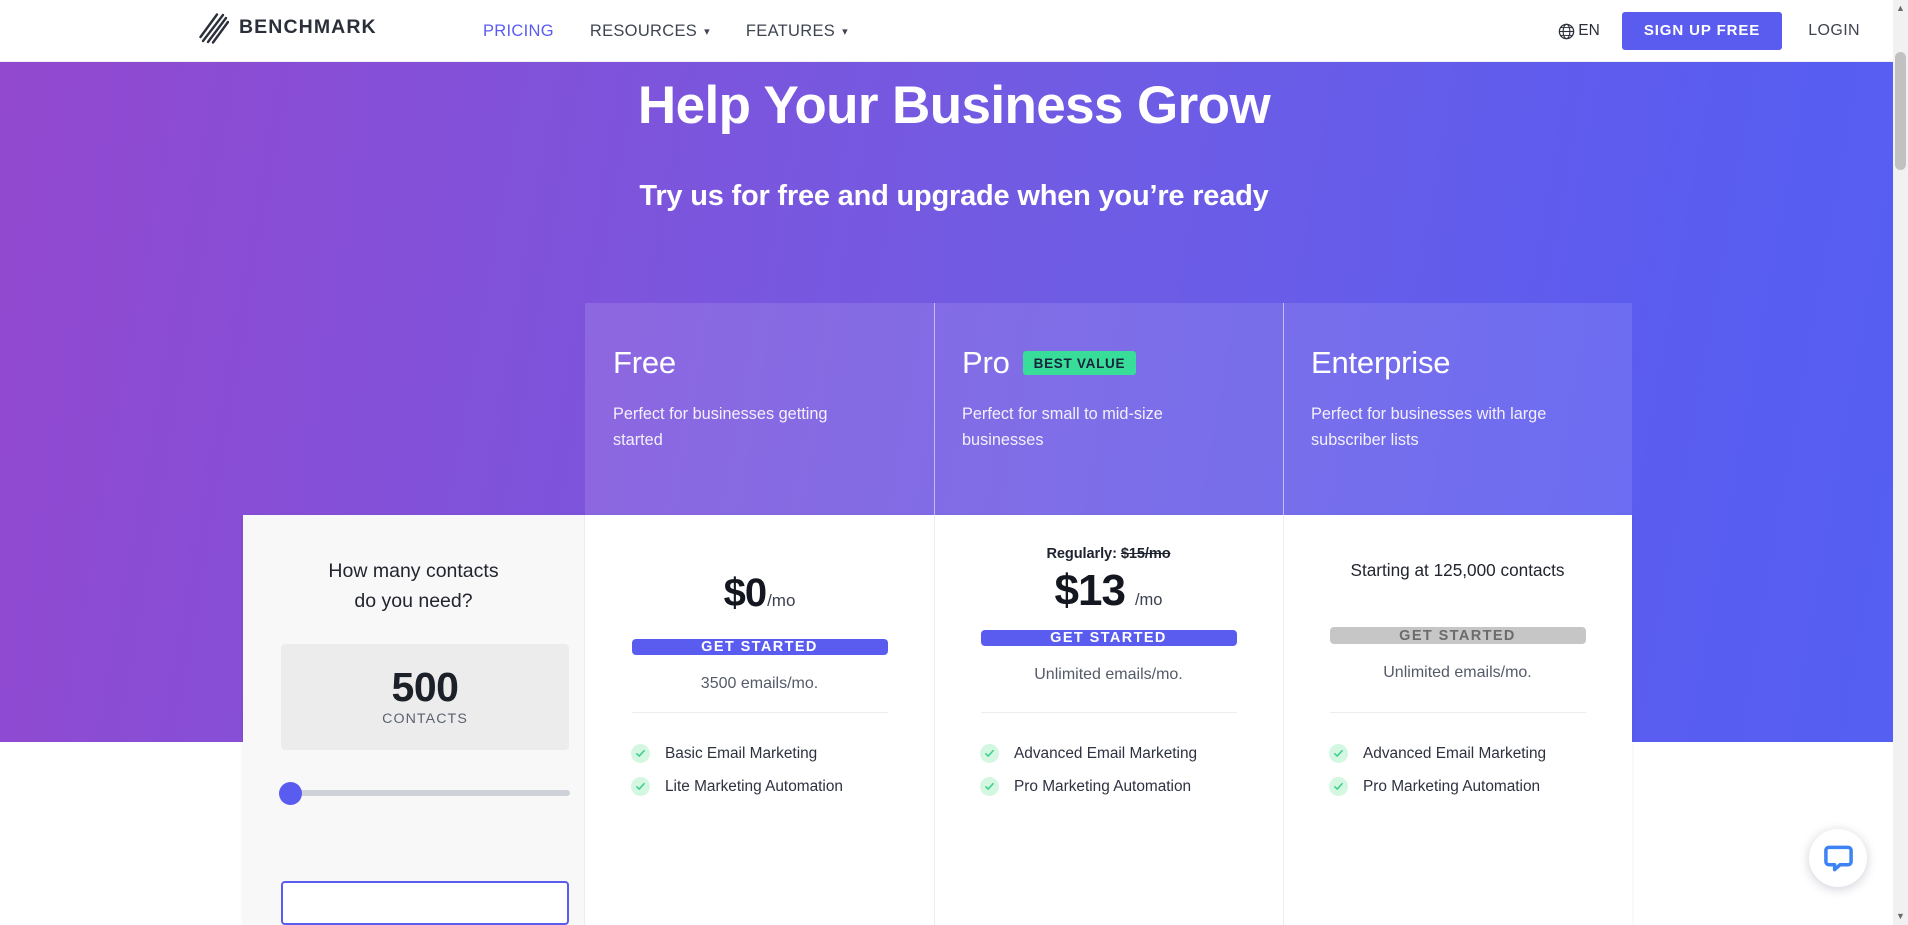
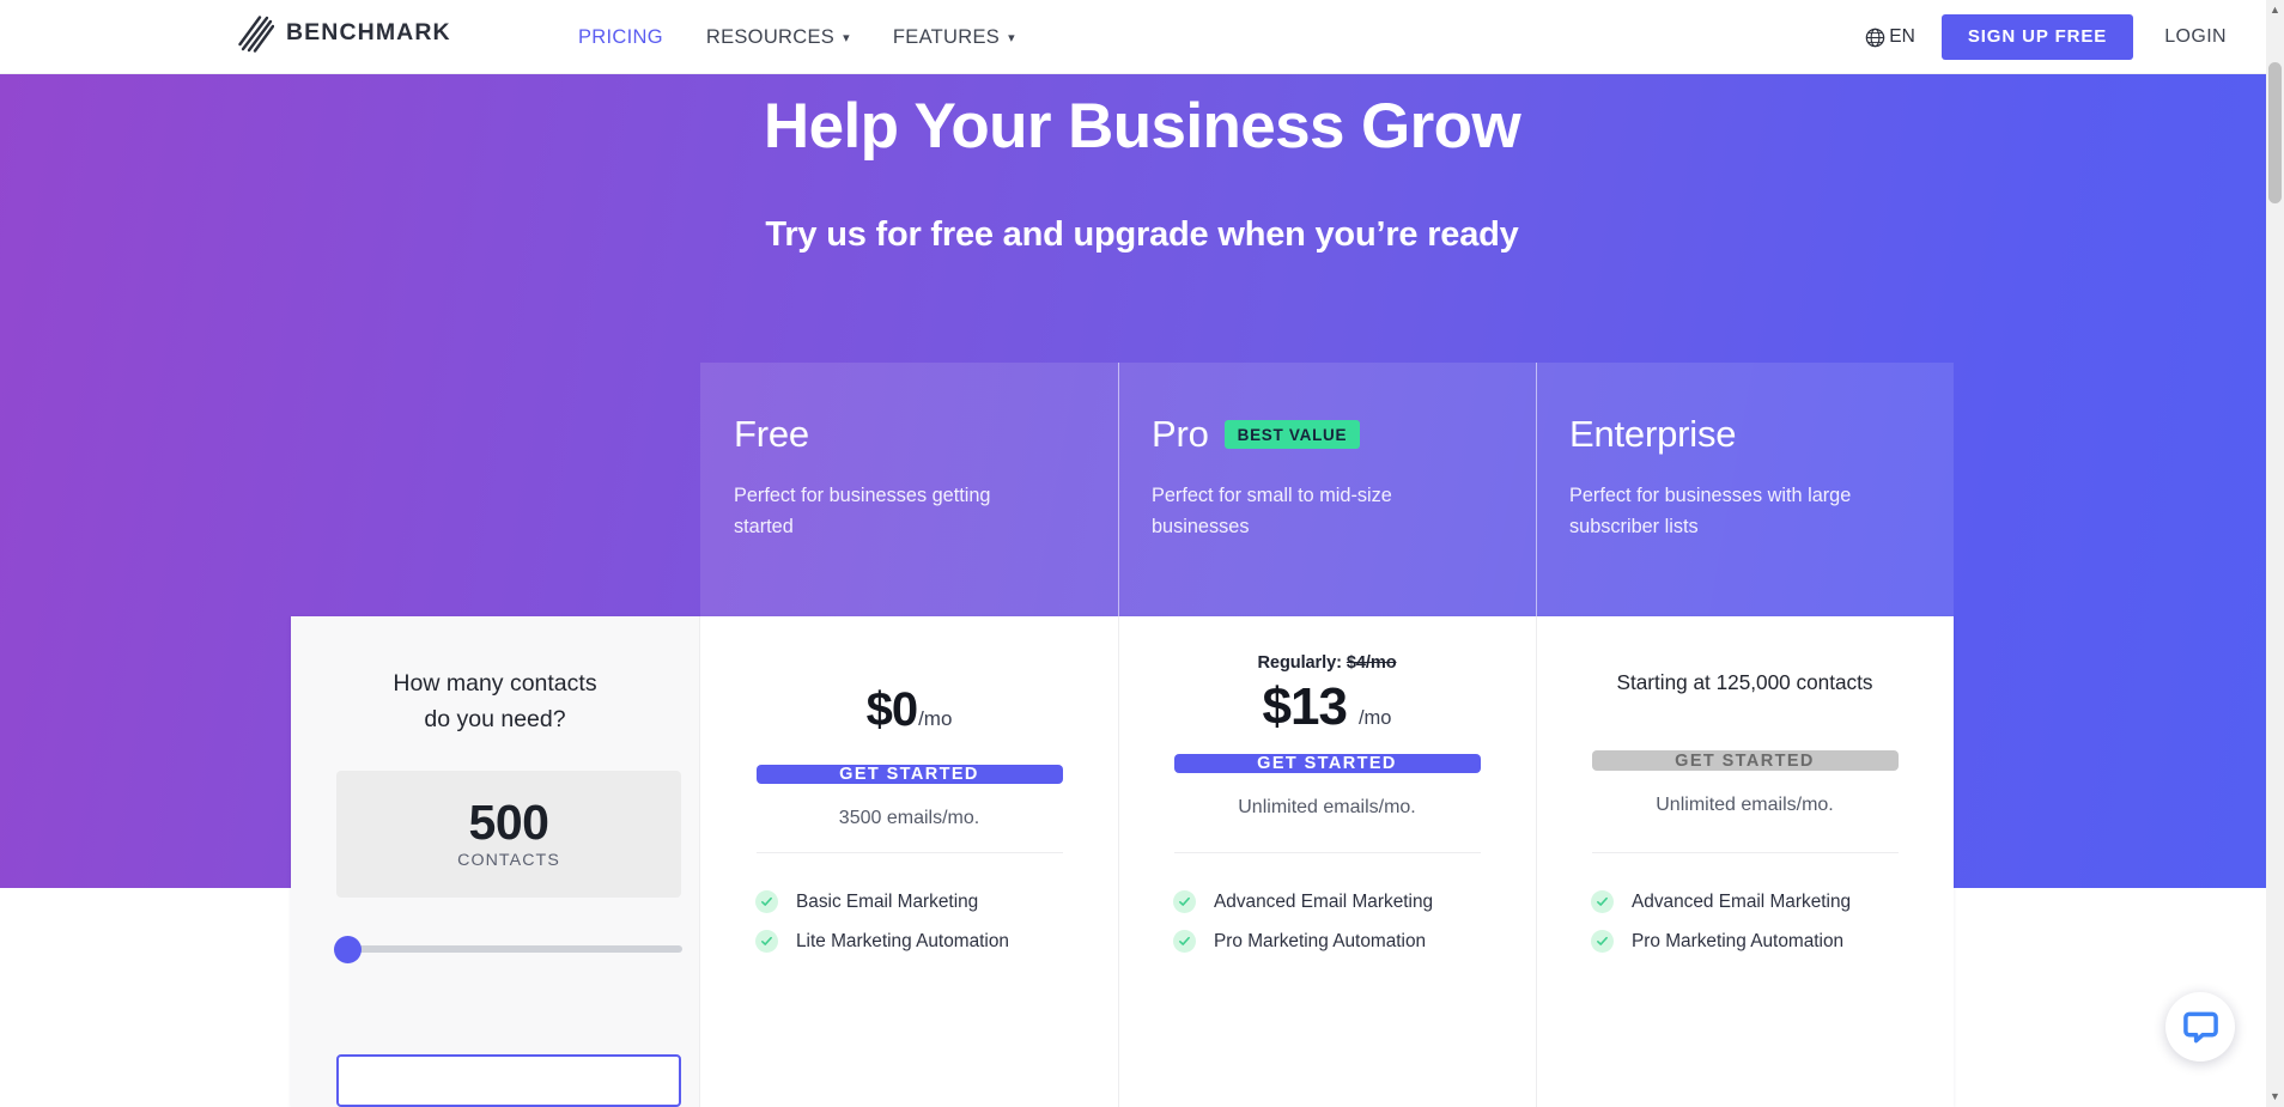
  BENCHMARK
  PRICING
  RESOURCES
  ▾
  FEATURES
  ▾
  EN
  SIGN UP FREE
  LOGIN
  Help Your Business Grow
  Try us for free and upgrade when you’re ready
  Free
  Perfect for businesses getting started
  Pro
  BEST VALUE
  Perfect for small to mid-size businesses
  Enterprise
  Perfect for businesses with large subscriber lists
  How many contacts
  do you need?
  500
  CONTACTS
  $0
  /mo
  GET STARTED
  3500 emails/mo.
  Basic Email Marketing
  Lite Marketing Automation
- Regularly: $15/mo
+ Regularly: $4/mo
  $13
  /mo
  GET STARTED
  Unlimited emails/mo.
  Advanced Email Marketing
  Pro Marketing Automation
  Starting at 125,000 contacts
  GET STARTED
  Unlimited emails/mo.
  Advanced Email Marketing
  Pro Marketing Automation
  ▲
  ▼
